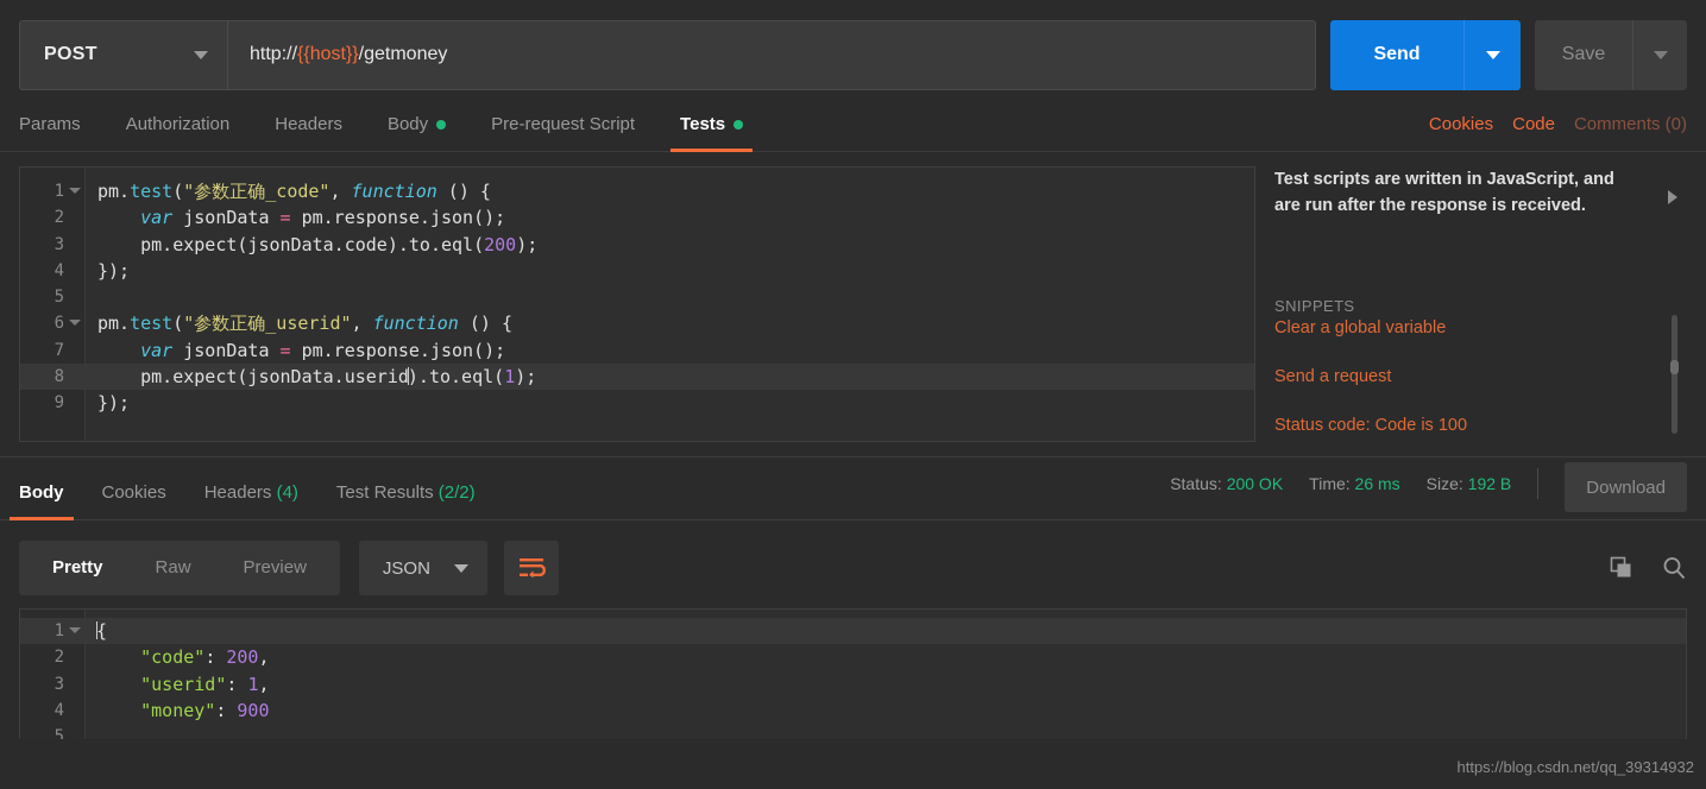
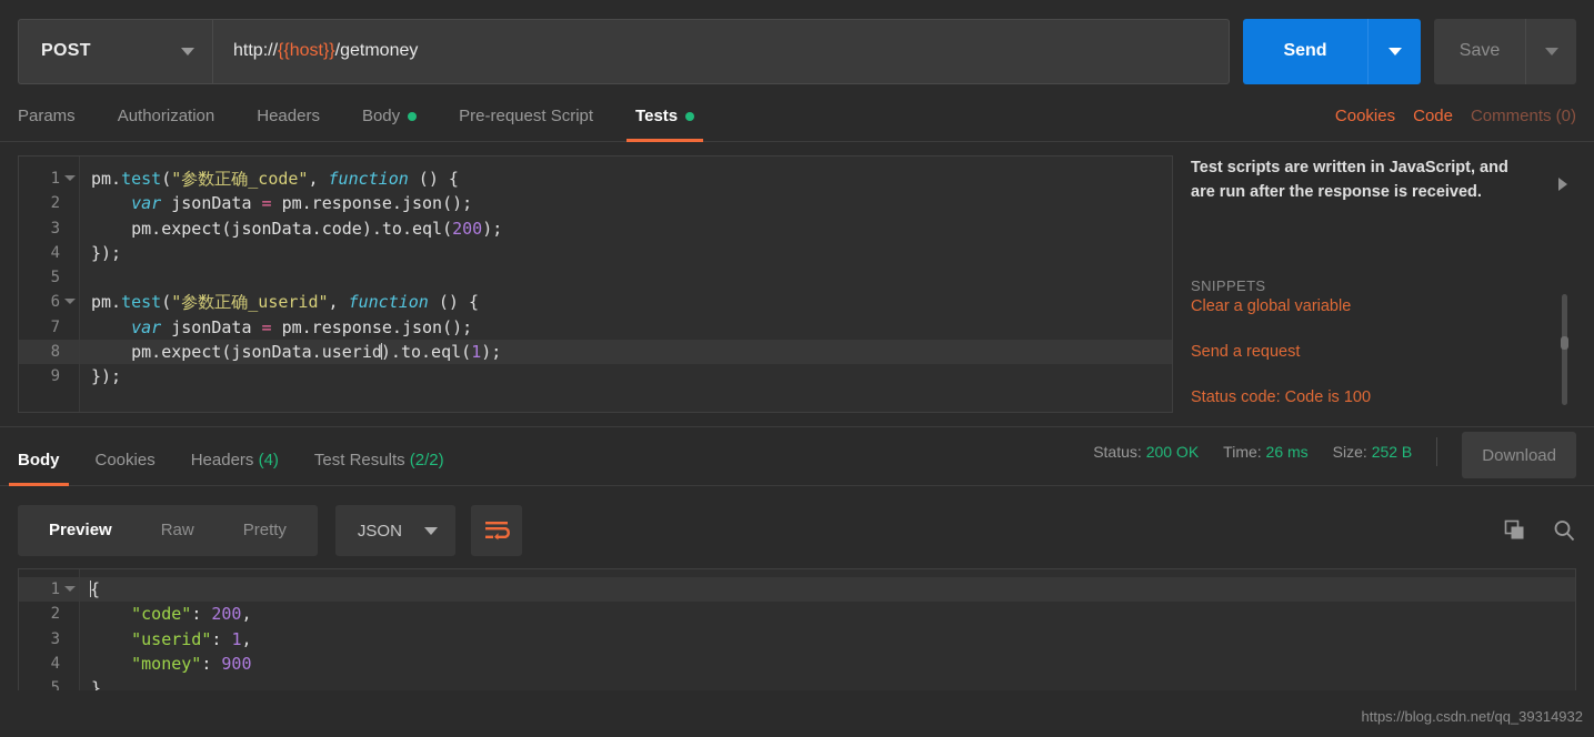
  POST
  http://
  {{host}}
  /getmoney
  Send
  Save
  Params
  Authorization
  Headers
  Body
  Pre-request Script
  Tests
  Cookies
  Code
  Comments (0)
  1
  2
  3
  4
  5
  6
  7
  8
  9
  pm.test("参数正确_code", function () {
  var jsonData = pm.response.json();
  pm.expect(jsonData.code).to.eql(200);
  });
  pm.test("参数正确_userid", function () {
  var jsonData = pm.response.json();
  pm.expect(jsonData.userid).to.eql(1);
  });
  Test scripts are written in JavaScript, and are run after the response is received.
  SNIPPETS
  Clear a global variable
  Send a request
  Status code: Code is 100
  Body
  Cookies
  Headers (4)
  Test Results (2/2)
  Status: 200 OK
  Time: 26 ms
- Size: 192 B
+ Size: 252 B
  Download
- Pretty
+ Preview
  Raw
- Preview
+ Pretty
  JSON
  1
  2
  3
  4
  5
  {
  "code": 200,
  "userid": 1,
  "money": 900
+ }
  https://blog.csdn.net/qq_39314932
